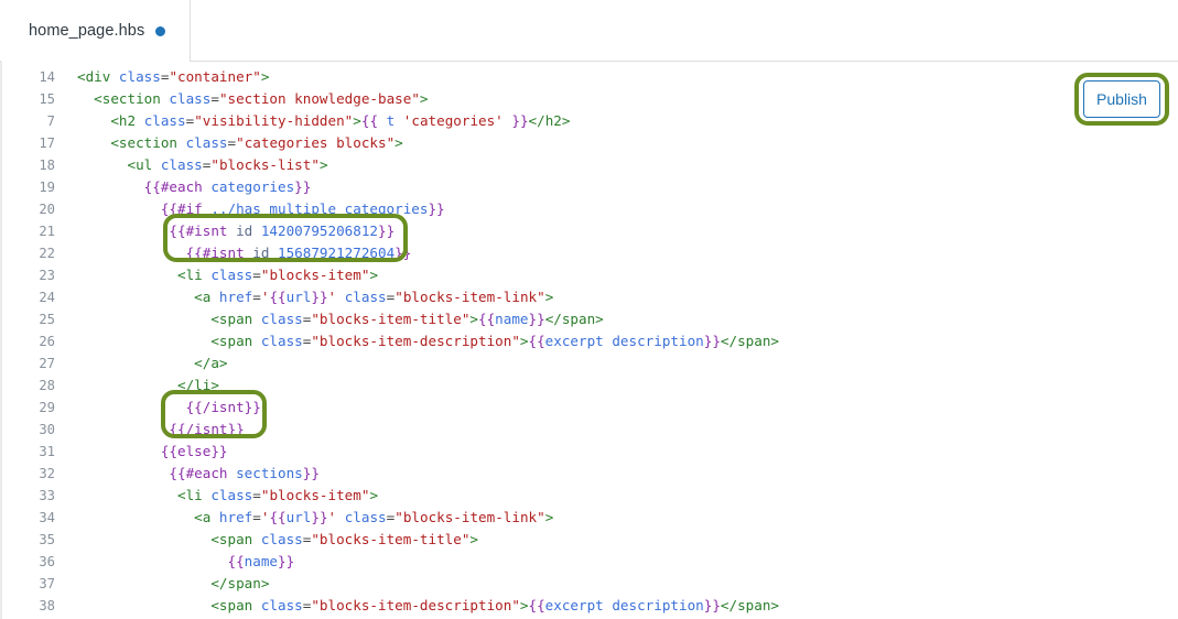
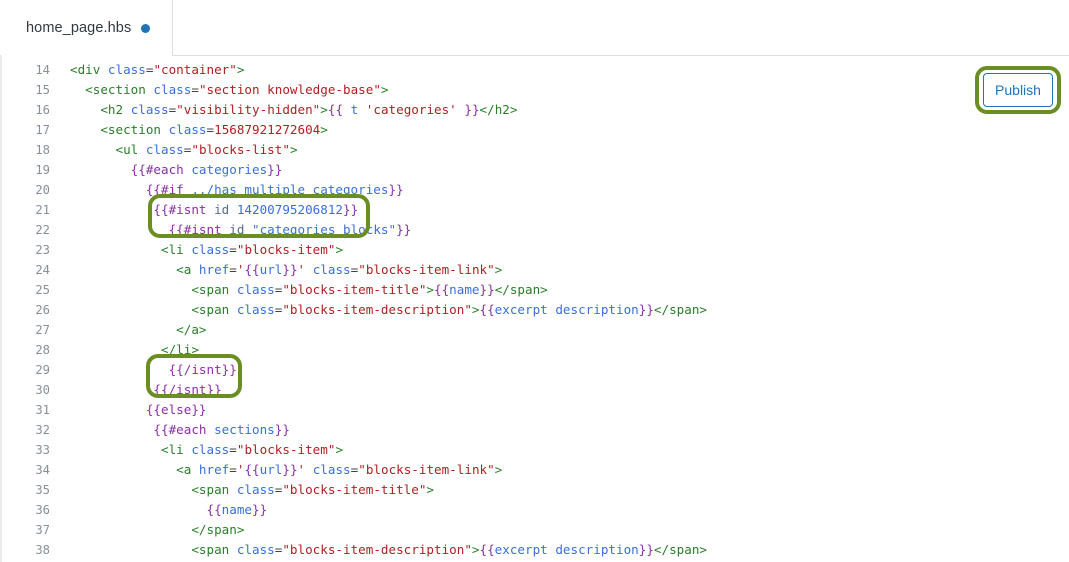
  home_page.hbs
  14 <div class="container">
  15 <section class="section knowledge-base">
- 7 <h2 class="visibility-hidden">{{ t 'categories' }}</h2>
+ 16 <h2 class="visibility-hidden">{{ t 'categories' }}</h2>
- 17 <section class="categories blocks">
+ 17 <section class=15687921272604>
  18 <ul class="blocks-list">
  19 {{#each categories}}
  20 {{#if ../has_multiple_categories}}
  21 {{#isnt id 14200795206812}}
- 22 {{#isnt id 15687921272604}}
+ 22 {{#isnt id "categories blocks"}}
  23 <li class="blocks-item">
  24 <a href='{{url}}' class="blocks-item-link">
  25 <span class="blocks-item-title">{{name}}</span>
  26 <span class="blocks-item-description">{{excerpt description}}</span>
  27 </a>
  28 </li>
  29 {{/isnt}}
  30 {{/isnt}}
  31 {{else}}
  32 {{#each sections}}
  33 <li class="blocks-item">
  34 <a href='{{url}}' class="blocks-item-link">
  35 <span class="blocks-item-title">
  36 {{name}}
  37 </span>
  38 <span class="blocks-item-description">{{excerpt description}}</span>
  Publish
